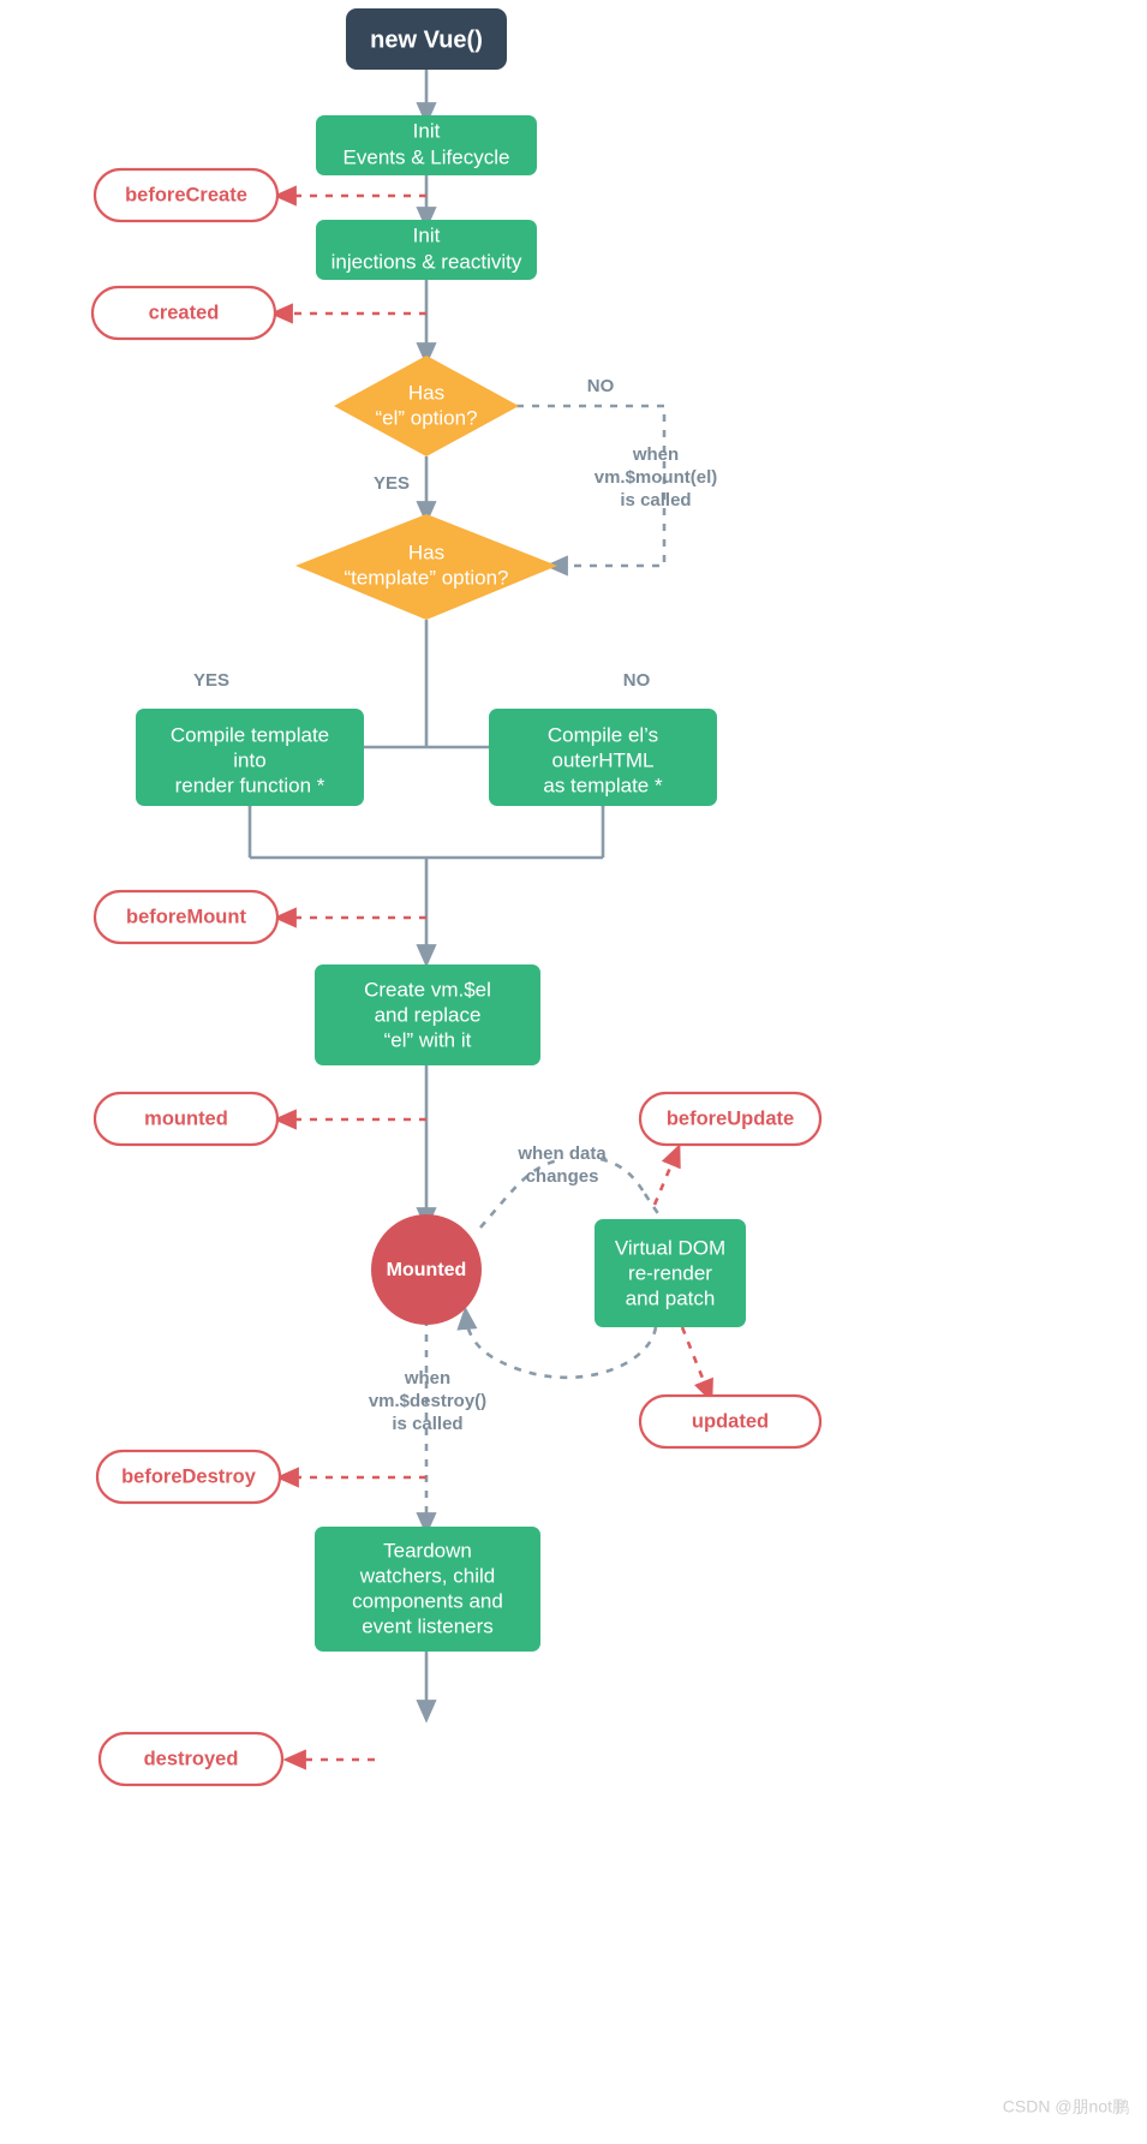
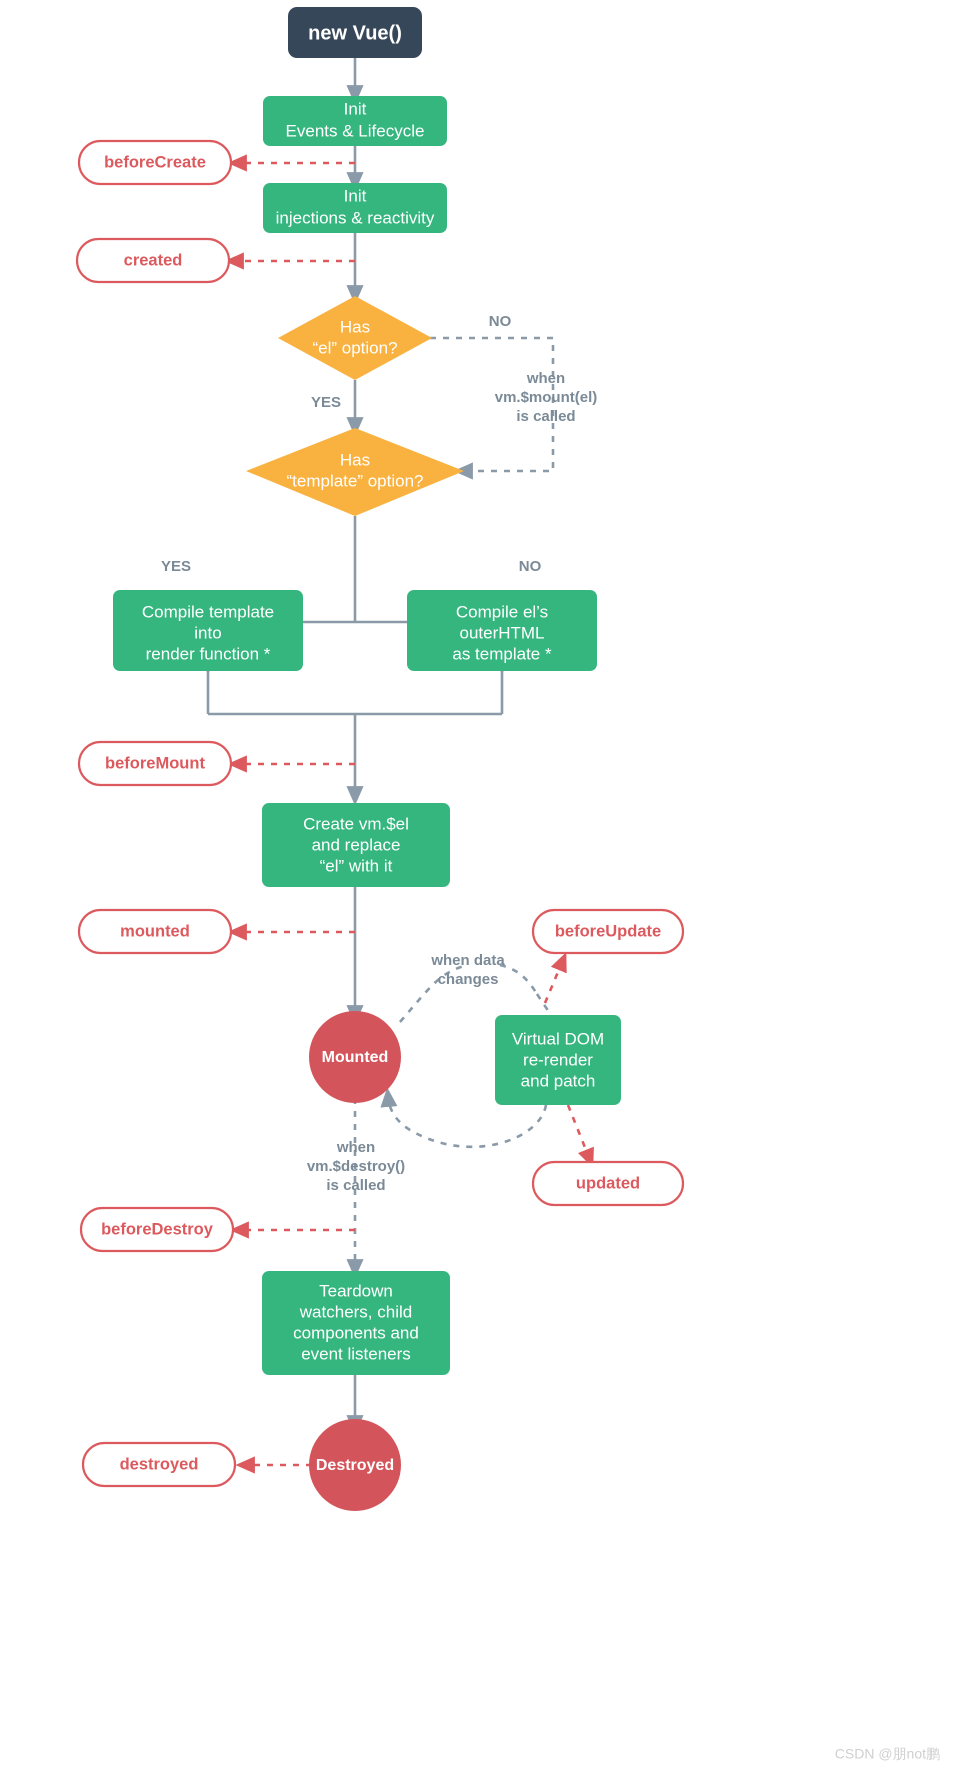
  new Vue()
  Init
  Events & Lifecycle
  Init
  injections & reactivity
  Has
  “el” option?
  Has
  “template” option?
  Compile template
  into
  render function *
  Compile el’s
  outerHTML
  as template *
  Create vm.$el
  and replace
  “el” with it
  Virtual DOM
  re-render
  and patch
  Teardown
  watchers, child
  components and
  event listeners
  Mounted
+ Destroyed
  beforeCreate
  created
  beforeMount
  mounted
  beforeUpdate
  updated
  beforeDestroy
  destroyed
  NO
  YES
  YES
  NO
  when
  vm.$mount(el)
  is called
  when data
  changes
  when
  vm.$destroy()
  is called
  CSDN @朋not鹏
